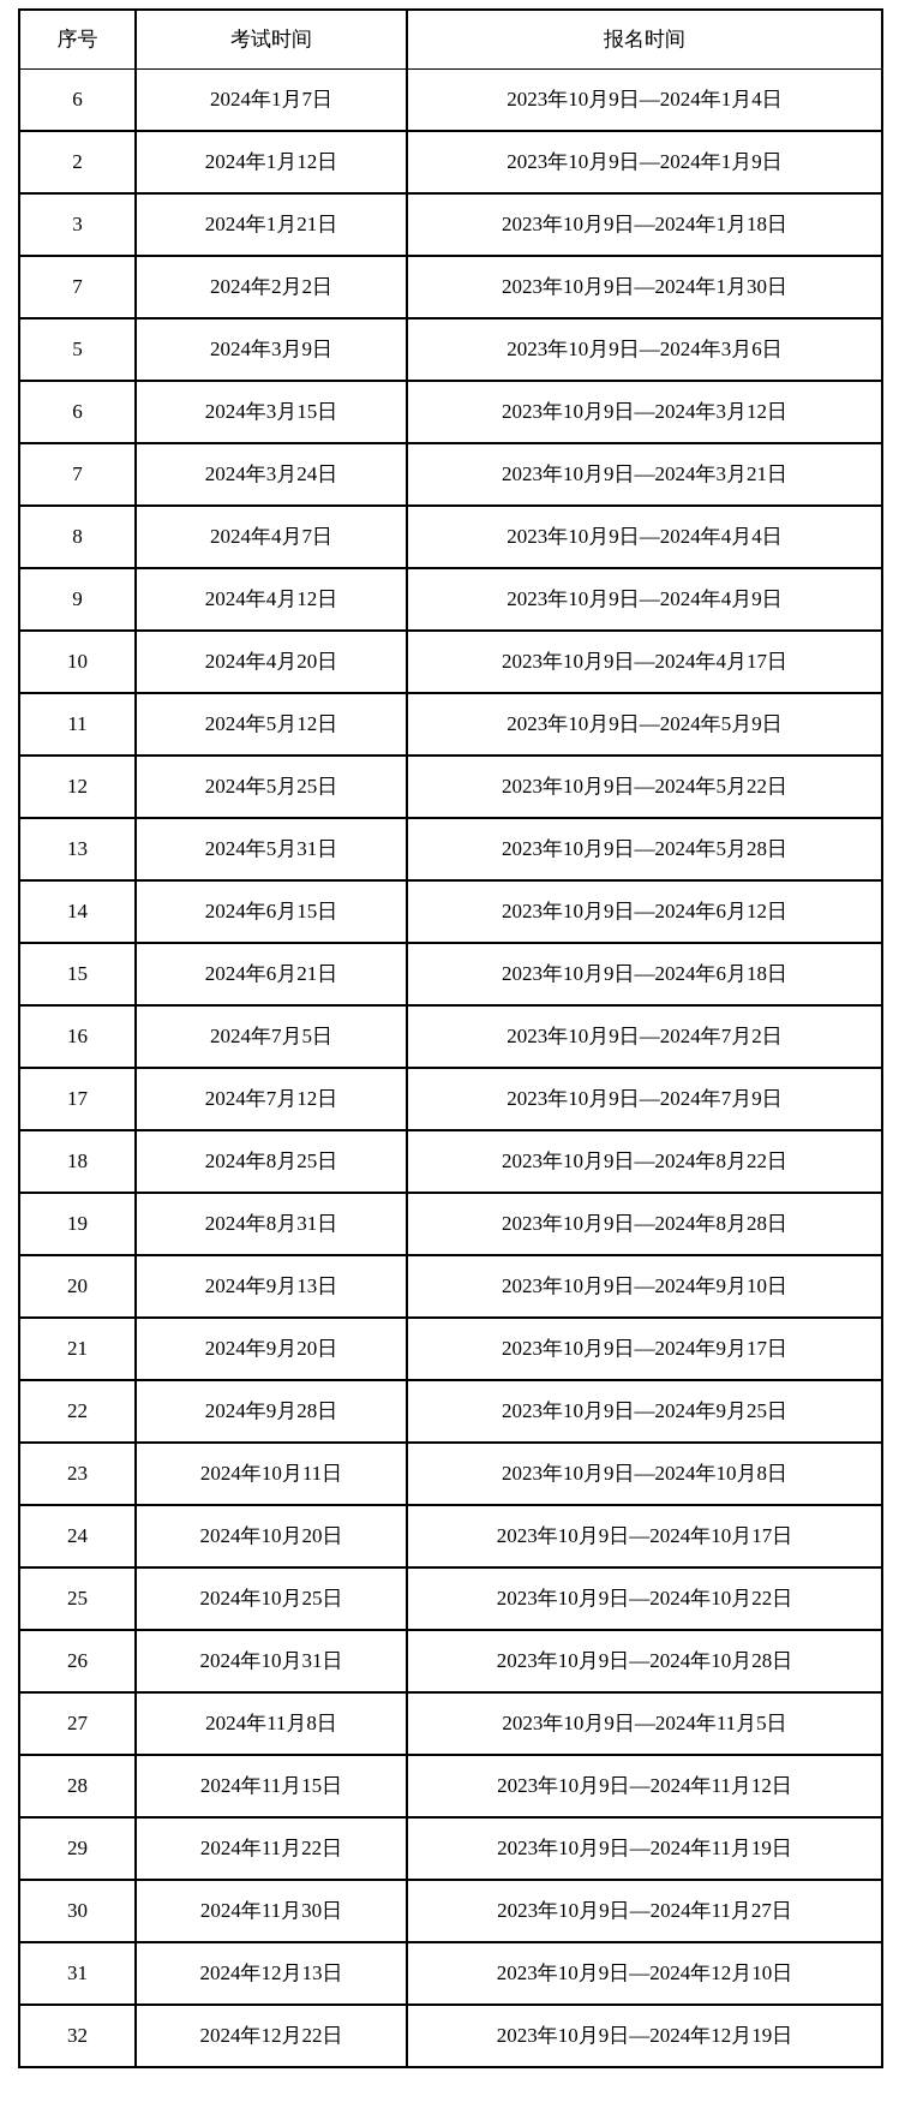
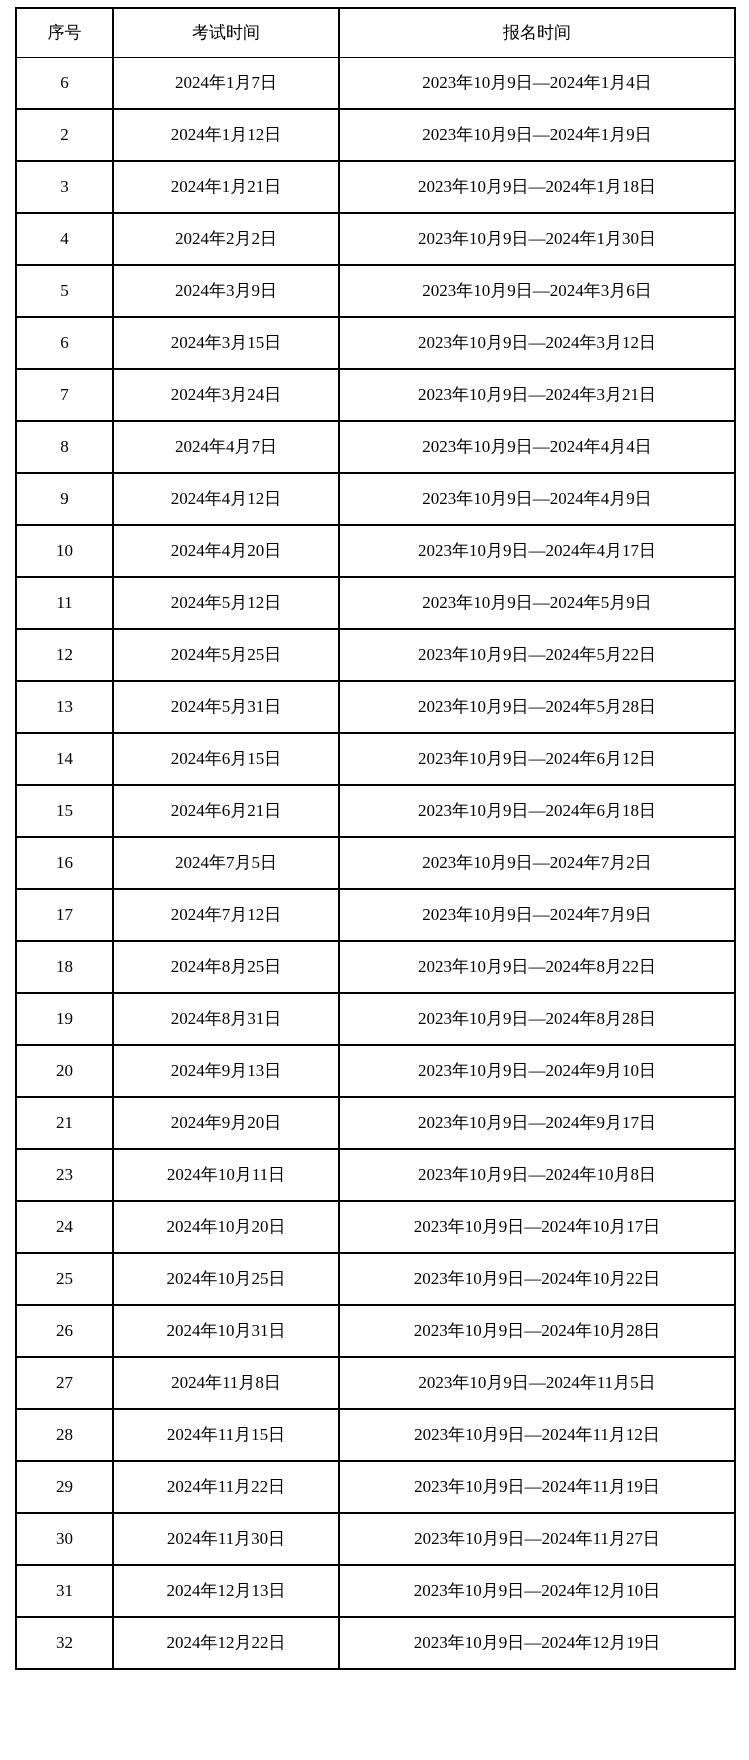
  序号	考试时间	报名时间
  6	2024年1月7日	2023年10月9日—2024年1月4日
  2	2024年1月12日	2023年10月9日—2024年1月9日
  3	2024年1月21日	2023年10月9日—2024年1月18日
- 7	2024年2月2日	2023年10月9日—2024年1月30日
+ 4	2024年2月2日	2023年10月9日—2024年1月30日
  5	2024年3月9日	2023年10月9日—2024年3月6日
  6	2024年3月15日	2023年10月9日—2024年3月12日
  7	2024年3月24日	2023年10月9日—2024年3月21日
  8	2024年4月7日	2023年10月9日—2024年4月4日
  9	2024年4月12日	2023年10月9日—2024年4月9日
  10	2024年4月20日	2023年10月9日—2024年4月17日
  11	2024年5月12日	2023年10月9日—2024年5月9日
  12	2024年5月25日	2023年10月9日—2024年5月22日
  13	2024年5月31日	2023年10月9日—2024年5月28日
  14	2024年6月15日	2023年10月9日—2024年6月12日
  15	2024年6月21日	2023年10月9日—2024年6月18日
  16	2024年7月5日	2023年10月9日—2024年7月2日
  17	2024年7月12日	2023年10月9日—2024年7月9日
  18	2024年8月25日	2023年10月9日—2024年8月22日
  19	2024年8月31日	2023年10月9日—2024年8月28日
  20	2024年9月13日	2023年10月9日—2024年9月10日
  21	2024年9月20日	2023年10月9日—2024年9月17日
- 22	2024年9月28日	2023年10月9日—2024年9月25日
  23	2024年10月11日	2023年10月9日—2024年10月8日
  24	2024年10月20日	2023年10月9日—2024年10月17日
  25	2024年10月25日	2023年10月9日—2024年10月22日
  26	2024年10月31日	2023年10月9日—2024年10月28日
  27	2024年11月8日	2023年10月9日—2024年11月5日
  28	2024年11月15日	2023年10月9日—2024年11月12日
  29	2024年11月22日	2023年10月9日—2024年11月19日
  30	2024年11月30日	2023年10月9日—2024年11月27日
  31	2024年12月13日	2023年10月9日—2024年12月10日
  32	2024年12月22日	2023年10月9日—2024年12月19日
